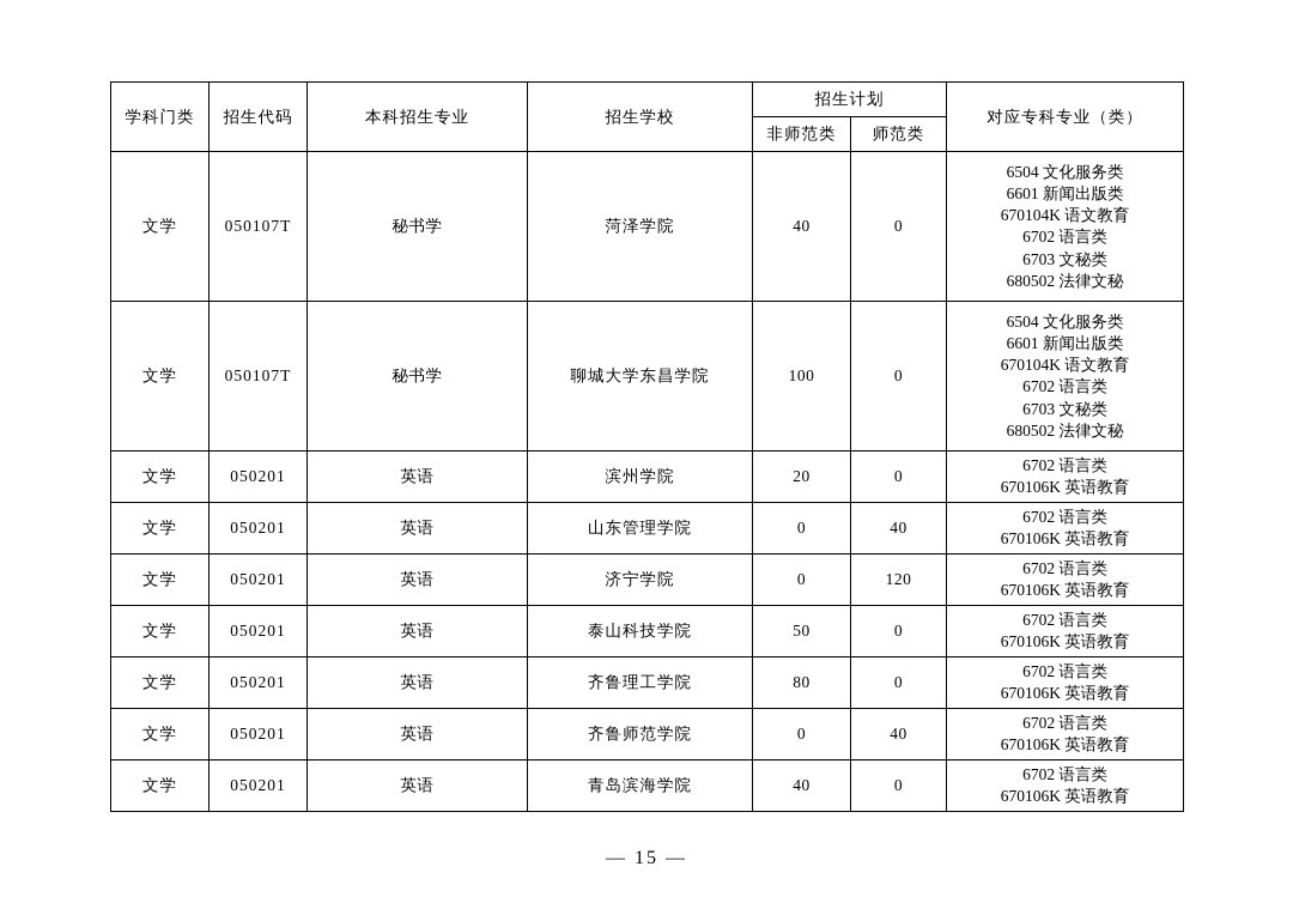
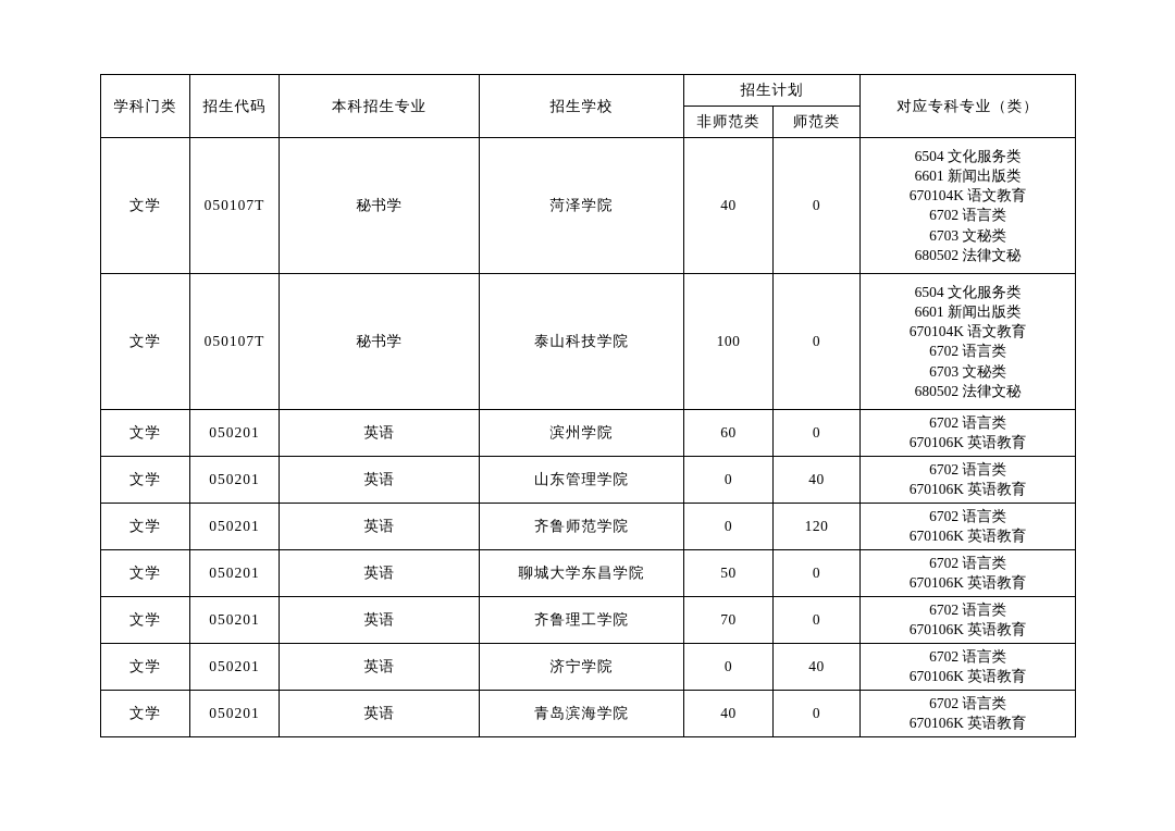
  学科门类	招生代码	本科招生专业	招生学校	招生计划	对应专科专业（类）
  非师范类	师范类
  文学	050107T	秘书学	菏泽学院	40	0	6504 文化服务类6601 新闻出版类670104K 语文教育6702 语言类6703 文秘类680502 法律文秘
- 文学	050107T	秘书学	聊城大学东昌学院	100	0	6504 文化服务类6601 新闻出版类670104K 语文教育6702 语言类6703 文秘类680502 法律文秘
+ 文学	050107T	秘书学	泰山科技学院	100	0	6504 文化服务类6601 新闻出版类670104K 语文教育6702 语言类6703 文秘类680502 法律文秘
- 文学	050201	英语	滨州学院	20	0	6702 语言类670106K 英语教育
+ 文学	050201	英语	滨州学院	60	0	6702 语言类670106K 英语教育
  文学	050201	英语	山东管理学院	0	40	6702 语言类670106K 英语教育
- 文学	050201	英语	济宁学院	0	120	6702 语言类670106K 英语教育
+ 文学	050201	英语	齐鲁师范学院	0	120	6702 语言类670106K 英语教育
- 文学	050201	英语	泰山科技学院	50	0	6702 语言类670106K 英语教育
+ 文学	050201	英语	聊城大学东昌学院	50	0	6702 语言类670106K 英语教育
- 文学	050201	英语	齐鲁理工学院	80	0	6702 语言类670106K 英语教育
+ 文学	050201	英语	齐鲁理工学院	70	0	6702 语言类670106K 英语教育
- 文学	050201	英语	齐鲁师范学院	0	40	6702 语言类670106K 英语教育
+ 文学	050201	英语	济宁学院	0	40	6702 语言类670106K 英语教育
  文学	050201	英语	青岛滨海学院	40	0	6702 语言类670106K 英语教育
- — 15 —
